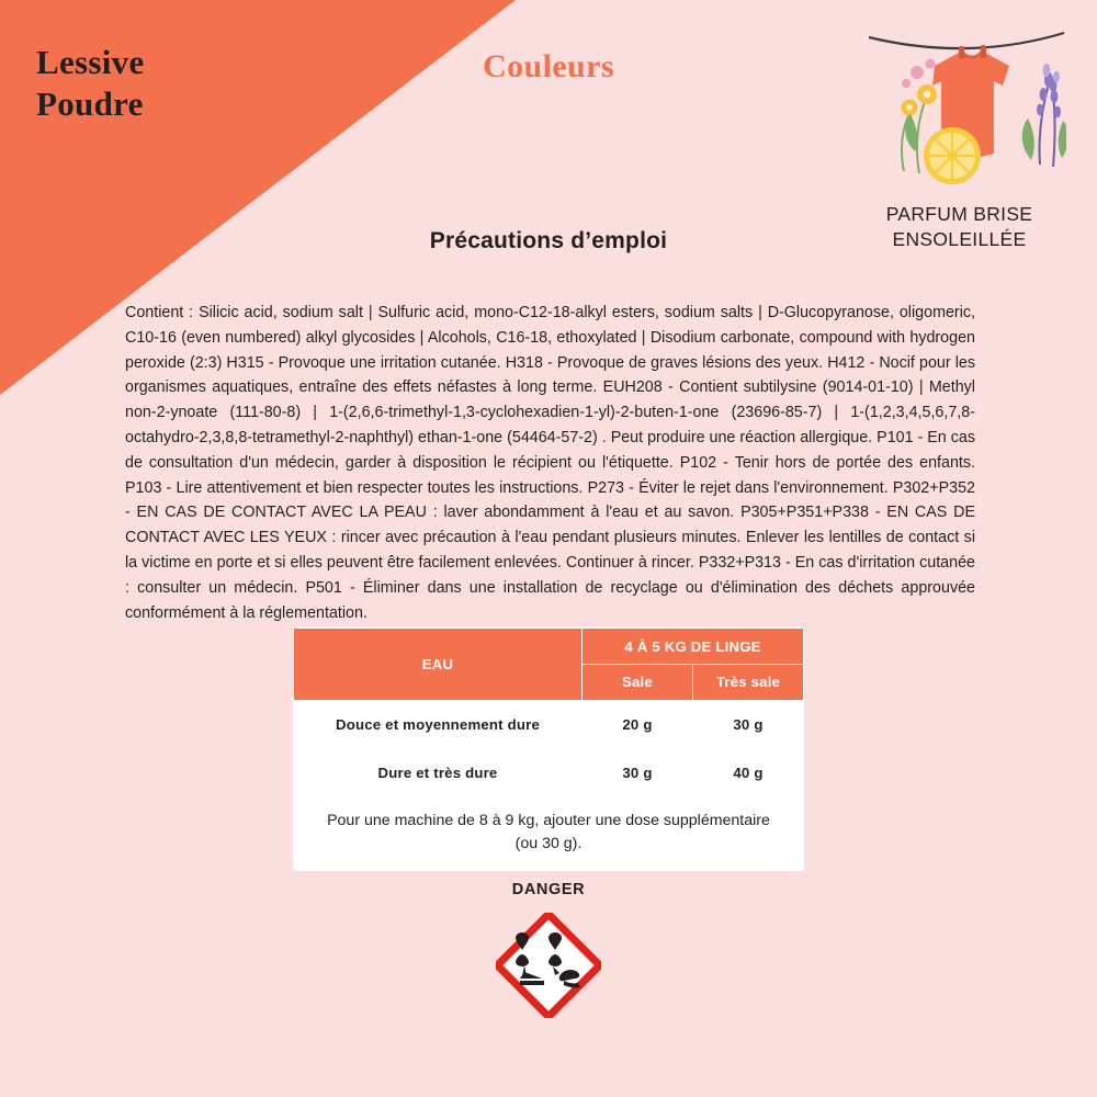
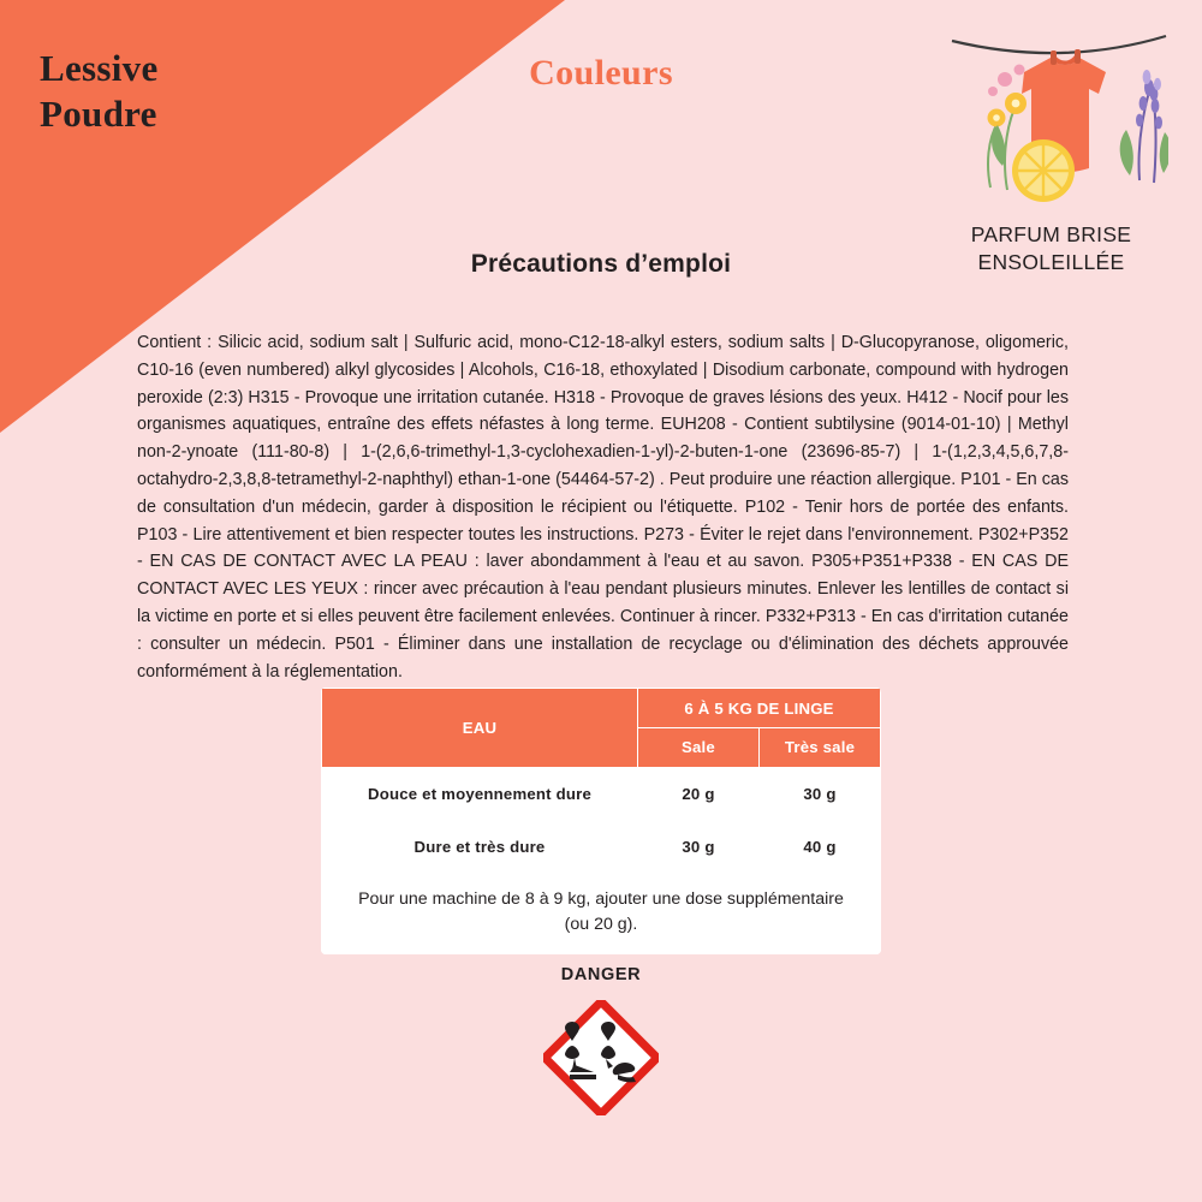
  Lessive
  Poudre
  Couleurs
  PARFUM BRISE
  ENSOLEILLÉE
  Précautions d’emploi
  Contient : Silicic acid, sodium salt | Sulfuric acid, mono-C12-18-alkyl esters, sodium salts | D-Glucopyranose, oligomeric, C10-16 (even numbered) alkyl glycosides | Alcohols, C16-18, ethoxylated | Disodium carbonate, compound with hydrogen peroxide (2:3) H315 - Provoque une irritation cutanée. H318 - Provoque de graves lésions des yeux. H412 - Nocif pour les organismes aquatiques, entraîne des effets néfastes à long terme. EUH208 - Contient subtilysine (9014-01-10) | Methyl non-2-ynoate (111-80-8) | 1-(2,6,6-trimethyl-1,3-cyclohexadien-1-yl)-2-buten-1-one (23696-85-7) | 1-(1,2,3,4,5,6,7,8-octahydro-2,3,8,8-tetramethyl-2-naphthyl) ethan-1-one (54464-57-2) . Peut produire une réaction allergique. P101 - En cas de consultation d'un médecin, garder à disposition le récipient ou l'étiquette. P102 - Tenir hors de portée des enfants. P103 - Lire attentivement et bien respecter toutes les instructions. P273 - Éviter le rejet dans l'environnement. P302+P352 - EN CAS DE CONTACT AVEC LA PEAU : laver abondamment à l'eau et au savon. P305+P351+P338 - EN CAS DE CONTACT AVEC LES YEUX : rincer avec précaution à l'eau pendant plusieurs minutes. Enlever les lentilles de contact si la victime en porte et si elles peuvent être facilement enlevées. Continuer à rincer. P332+P313 - En cas d'irritation cutanée : consulter un médecin. P501 - Éliminer dans une installation de recyclage ou d'élimination des déchets approuvée conformément à la réglementation.
- EAU	4 À 5 KG DE LINGE
+ EAU	6 À 5 KG DE LINGE
  Sale	Très sale
  Douce et moyennement dure	20 g	30 g
  Dure et très dure	30 g	40 g
- Pour une machine de 8 à 9 kg, ajouter une dose supplémentaire (ou 30 g).
+ Pour une machine de 8 à 9 kg, ajouter une dose supplémentaire (ou 20 g).
  DANGER
